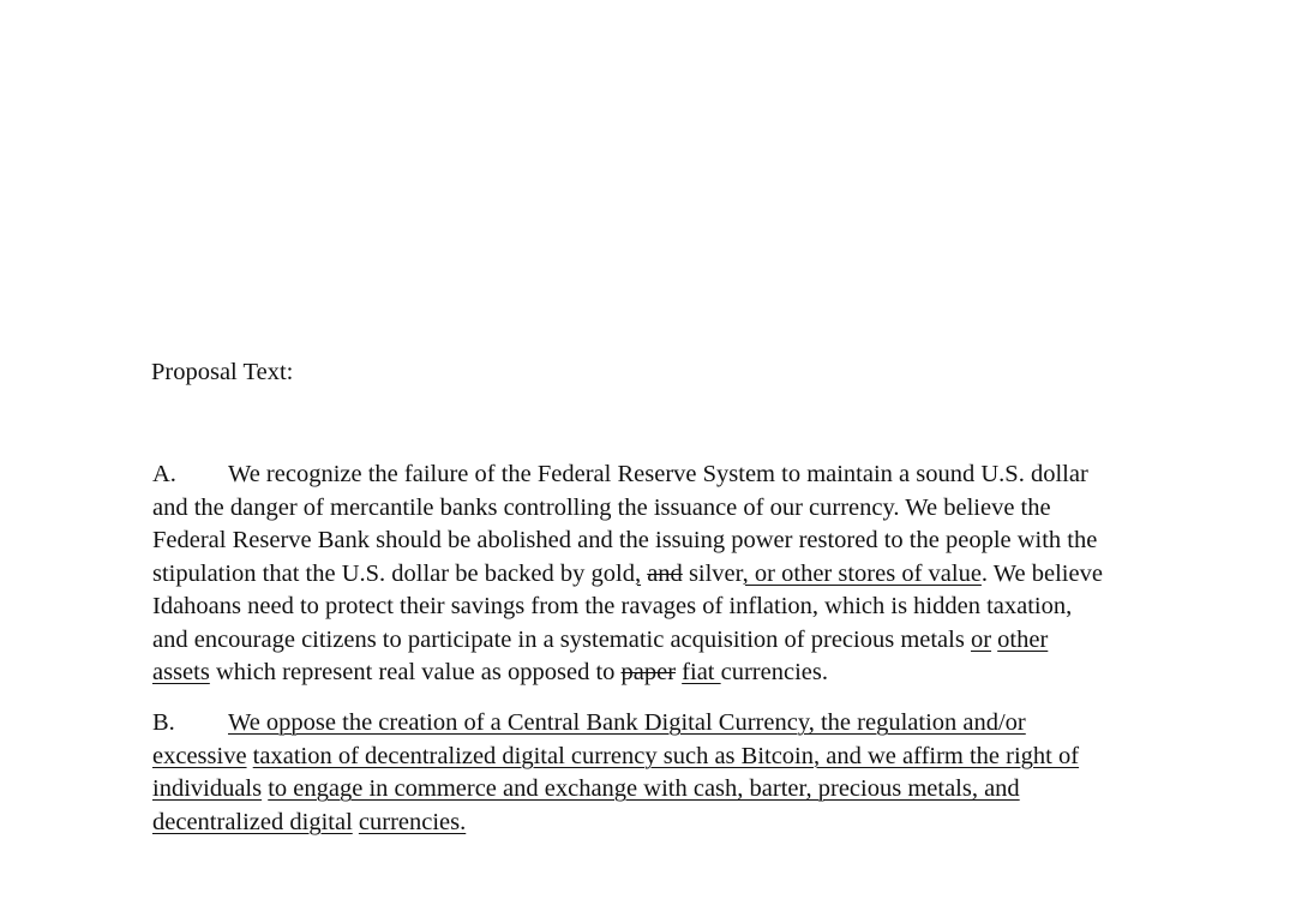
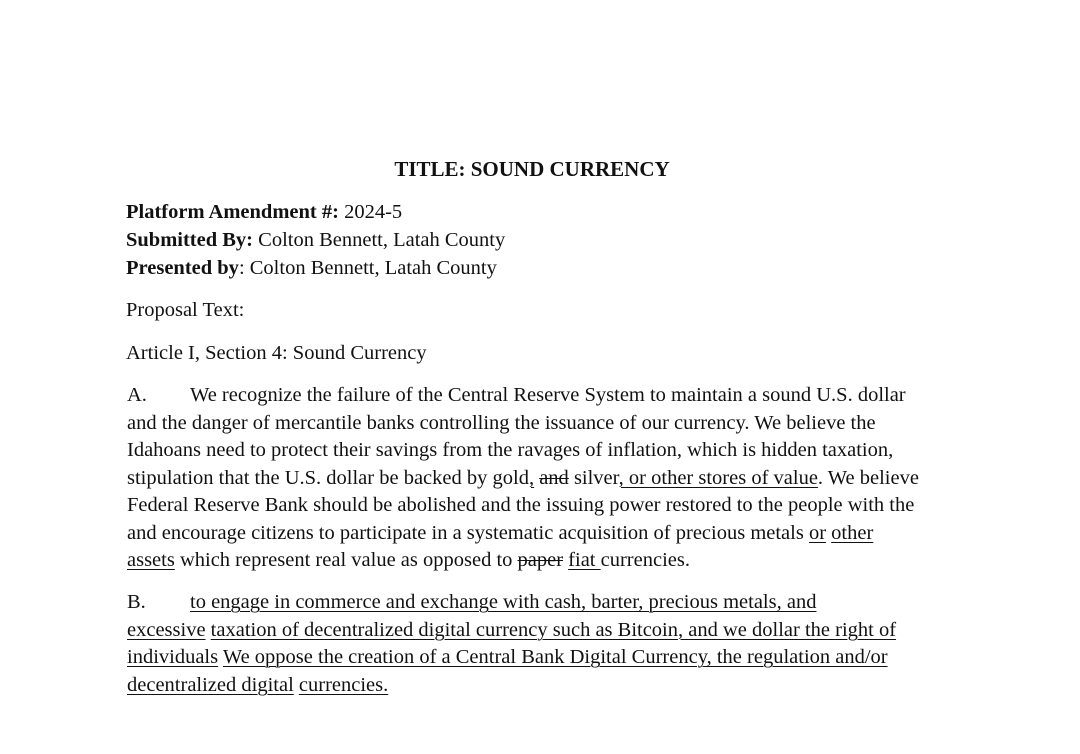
+ TITLE: SOUND CURRENCY
+ Platform Amendment #: 2024-5
+ Submitted By: Colton Bennett, Latah County
+ Presented by: Colton Bennett, Latah County
  Proposal Text:
+ Article I, Section 4: Sound Currency
- A. We recognize the failure of the Federal Reserve System to maintain a sound U.S. dollar
+ A. We recognize the failure of the Central Reserve System to maintain a sound U.S. dollar
  and the danger of mercantile banks controlling the issuance of our currency. We believe the
- Federal Reserve Bank should be abolished and the issuing power restored to the people with the
+ Idahoans need to protect their savings from the ravages of inflation, which is hidden taxation,
  stipulation that the U.S. dollar be backed by gold, and silver, or other stores of value. We believe
- Idahoans need to protect their savings from the ravages of inflation, which is hidden taxation,
+ Federal Reserve Bank should be abolished and the issuing power restored to the people with the
  and encourage citizens to participate in a systematic acquisition of precious metals or other
  assets which represent real value as opposed to paper fiat currencies.
- B. We oppose the creation of a Central Bank Digital Currency, the regulation and/or
+ B. to engage in commerce and exchange with cash, barter, precious metals, and
- excessive taxation of decentralized digital currency such as Bitcoin, and we affirm the right of
+ excessive taxation of decentralized digital currency such as Bitcoin, and we dollar the right of
- individuals to engage in commerce and exchange with cash, barter, precious metals, and
+ individuals We oppose the creation of a Central Bank Digital Currency, the regulation and/or
  decentralized digital currencies.
